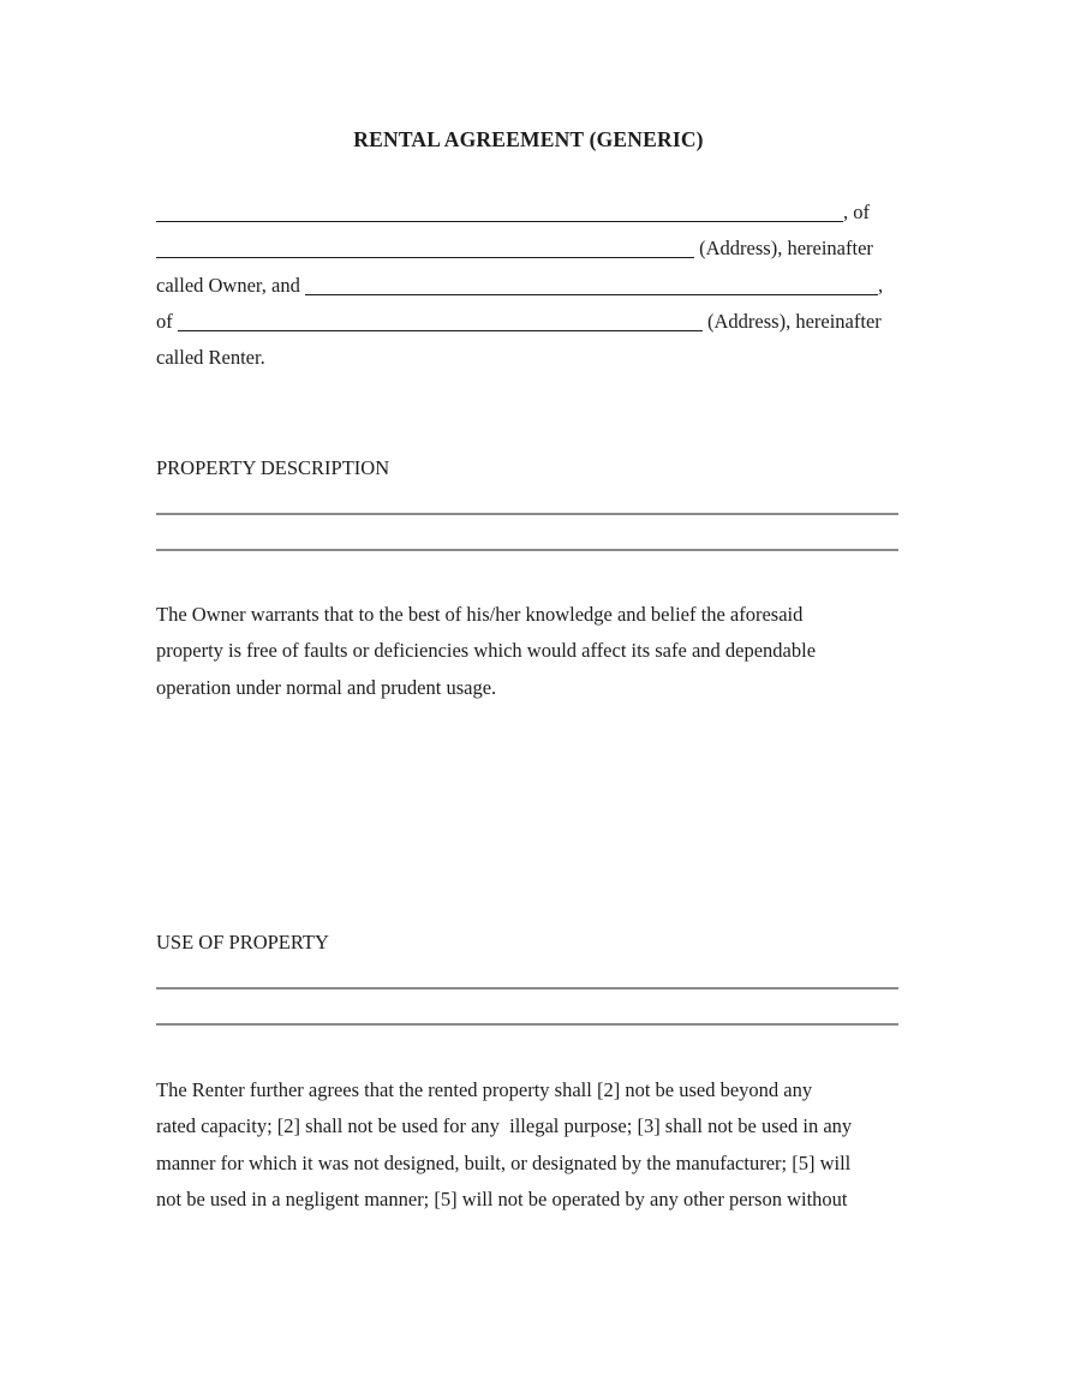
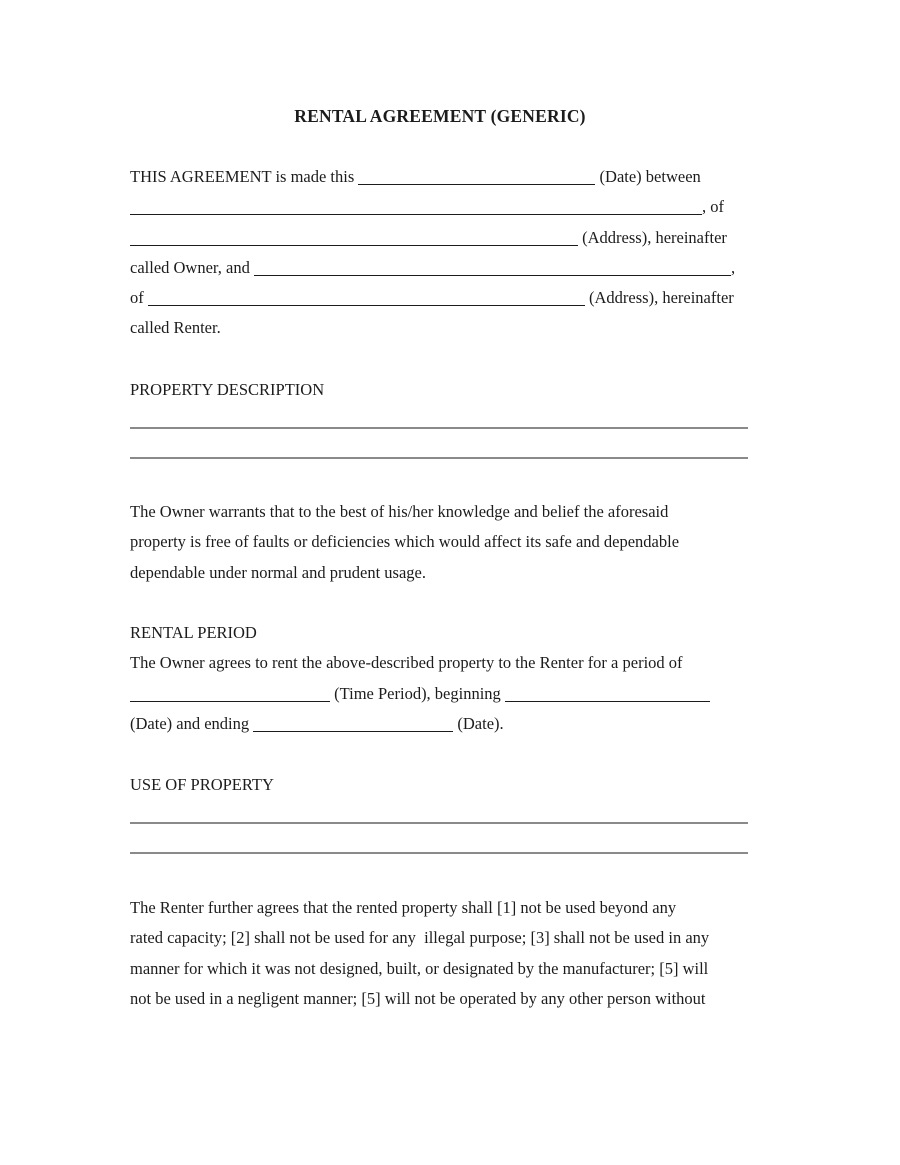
  RENTAL AGREEMENT (GENERIC)
+ THIS AGREEMENT is made this (Date) between
  , of
  (Address), hereinafter
  called Owner, and ,
  of (Address), hereinafter
  called Renter.
  PROPERTY DESCRIPTION
  The Owner warrants that to the best of his/her knowledge and belief the aforesaid
  property is free of faults or deficiencies which would affect its safe and dependable
- operation under normal and prudent usage.
+ dependable under normal and prudent usage.
+ RENTAL PERIOD
+ The Owner agrees to rent the above-described property to the Renter for a period of
+ (Time Period), beginning
+ (Date) and ending (Date).
  USE OF PROPERTY
- The Renter further agrees that the rented property shall [2] not be used beyond any
+ The Renter further agrees that the rented property shall [1] not be used beyond any
  rated capacity; [2] shall not be used for any illegal purpose; [3] shall not be used in any
  manner for which it was not designed, built, or designated by the manufacturer; [5] will
  not be used in a negligent manner; [5] will not be operated by any other person without
